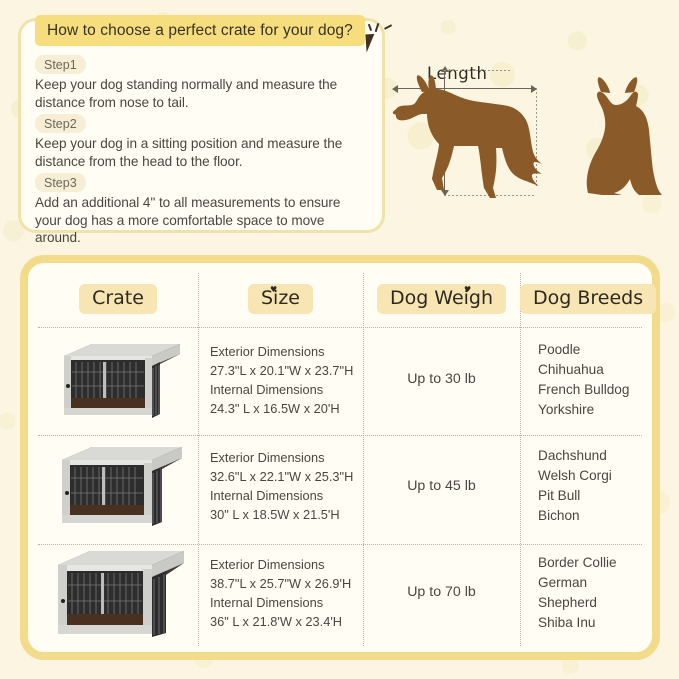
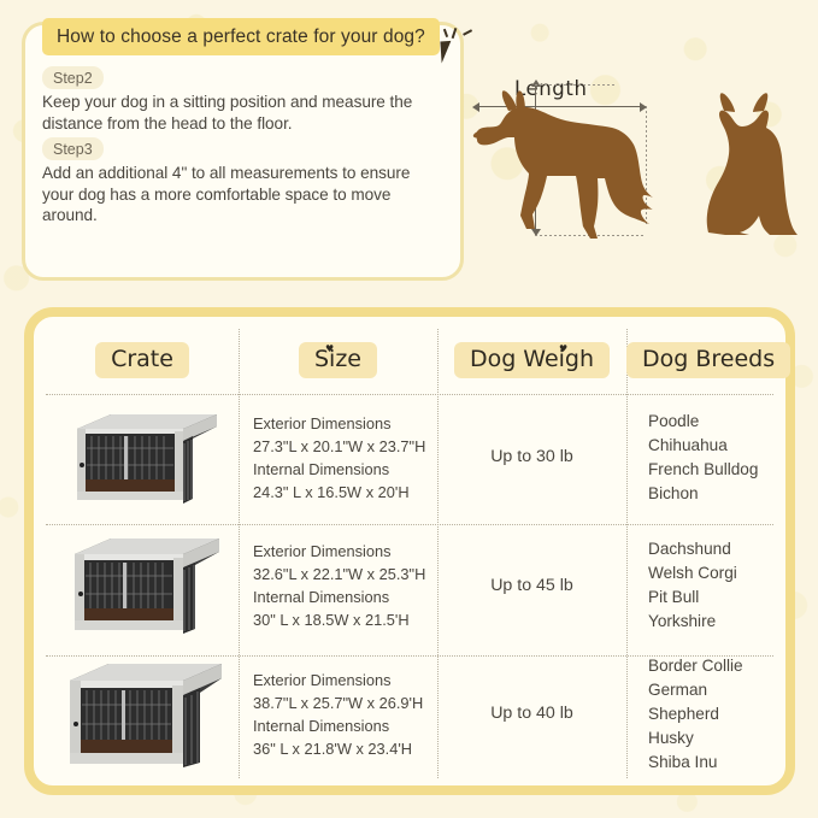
  How to choose a perfect crate for your dog?
- Step1
- Keep your dog standing normally and measure the distance from nose to tail.
  Step2
  Keep your dog in a sitting position and measure the distance from the head to the floor.
  Step3
  Add an additional 4" to all measurements to ensure your dog has a more comfortable space to move around.
  Length
  Crate
  Size
  ♥
  Dog Weigh
  ♥
  Dog Breeds
  Exterior Dimensions
  27.3"L x 20.1"W x 23.7"H
  Internal Dimensions
  24.3" L x 16.5W x 20'H
  Up to 30 lb
  Poodle
  Chihuahua
  French Bulldog
- Yorkshire
+ Bichon
  Exterior Dimensions
  32.6"L x 22.1"W x 25.3"H
  Internal Dimensions
  30" L x 18.5W x 21.5'H
  Up to 45 lb
  Dachshund
  Welsh Corgi
  Pit Bull
- Bichon
+ Yorkshire
  Exterior Dimensions
  38.7"L x 25.7"W x 26.9'H
  Internal Dimensions
  36" L x 21.8'W x 23.4'H
- Up to 70 lb
+ Up to 40 lb
  Border Collie
  German Shepherd
+ Husky
  Shiba Inu
